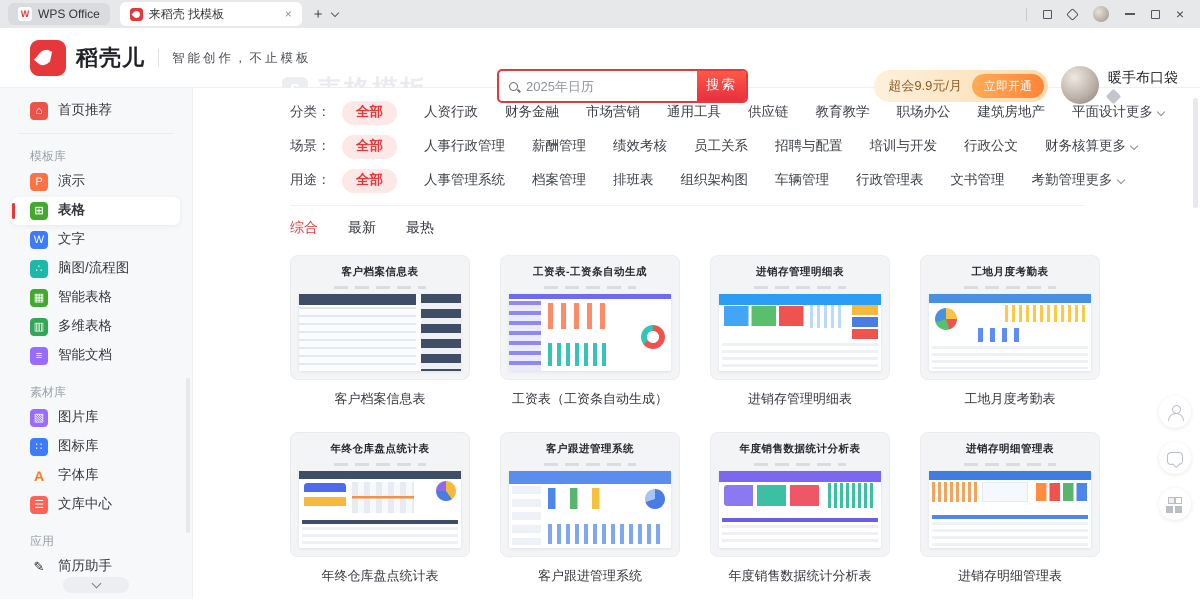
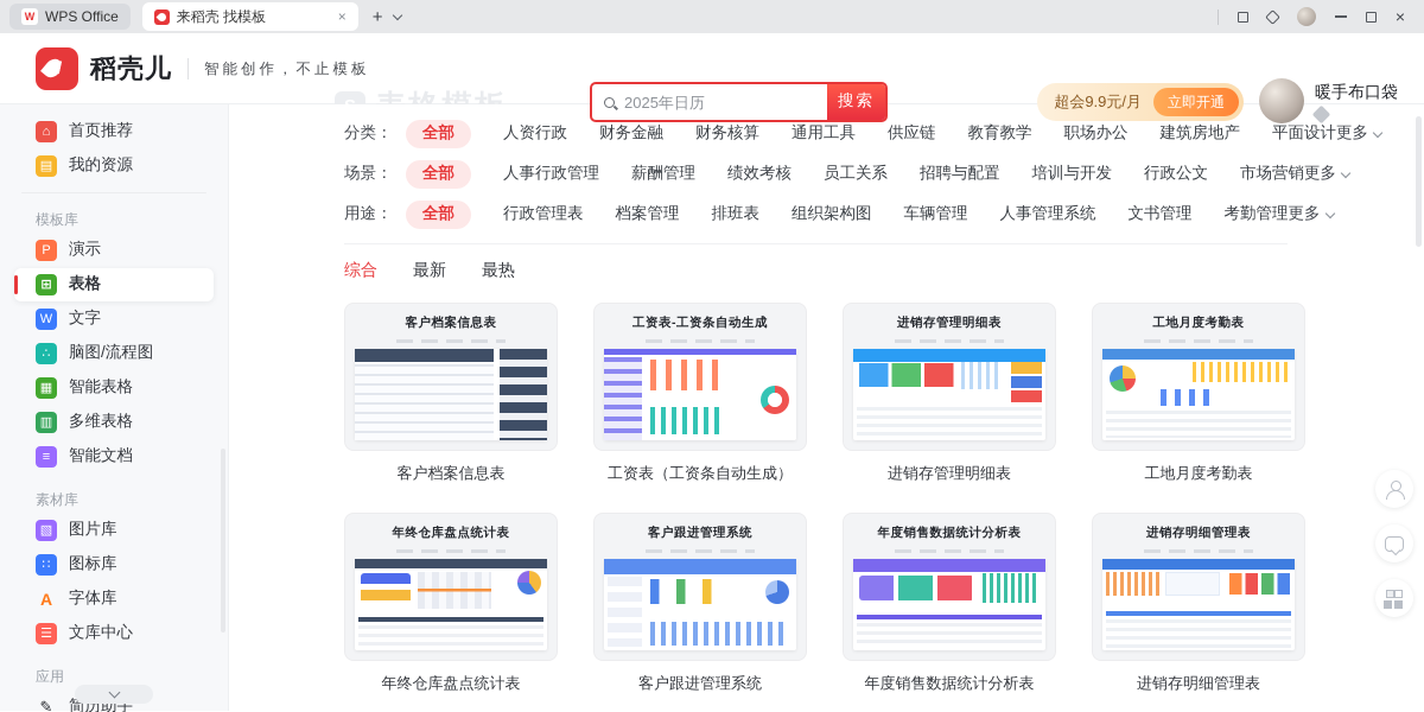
  W
  WPS Office
  来稻壳 找模板
  稻壳儿
  智能创作，不止模板
  2025年日历
  搜索
  超会9.9元/月
  立即开通
  暖手布口袋
  ⌂
  首页推荐
+ ▤
+ 我的资源
  模板库
  P
  演示
  ⊞
  表格
  W
  文字
  ∴
  脑图/流程图
  ▦
  智能表格
  ▥
  多维表格
  ≡
  智能文档
  素材库
  ▧
  图片库
  ∷
  图标库
  A
  字体库
  ☰
  文库中心
  应用
  ✎
  简历助手
  分类：
  全部
  人资行政
  财务金融
- 市场营销
+ 财务核算
  通用工具
  供应链
  教育教学
  职场办公
  建筑房地产
  平面设计
  更多
  场景：
  全部
  人事行政管理
  薪酬管理
  绩效考核
  员工关系
  招聘与配置
  培训与开发
  行政公文
- 财务核算
+ 市场营销
  更多
  用途：
  全部
- 人事管理系统
+ 行政管理表
  档案管理
  排班表
  组织架构图
  车辆管理
- 行政管理表
+ 人事管理系统
  文书管理
  考勤管理
  更多
  综合
  最新
  最热
  客户档案信息表
  客户档案信息表
  工资表-工资条自动生成
  工资表（工资条自动生成）
  进销存管理明细表
  进销存管理明细表
  工地月度考勤表
  工地月度考勤表
  年终仓库盘点统计表
  年终仓库盘点统计表
  客户跟进管理系统
  客户跟进管理系统
  年度销售数据统计分析表
  年度销售数据统计分析表
  进销存明细管理表
  进销存明细管理表
